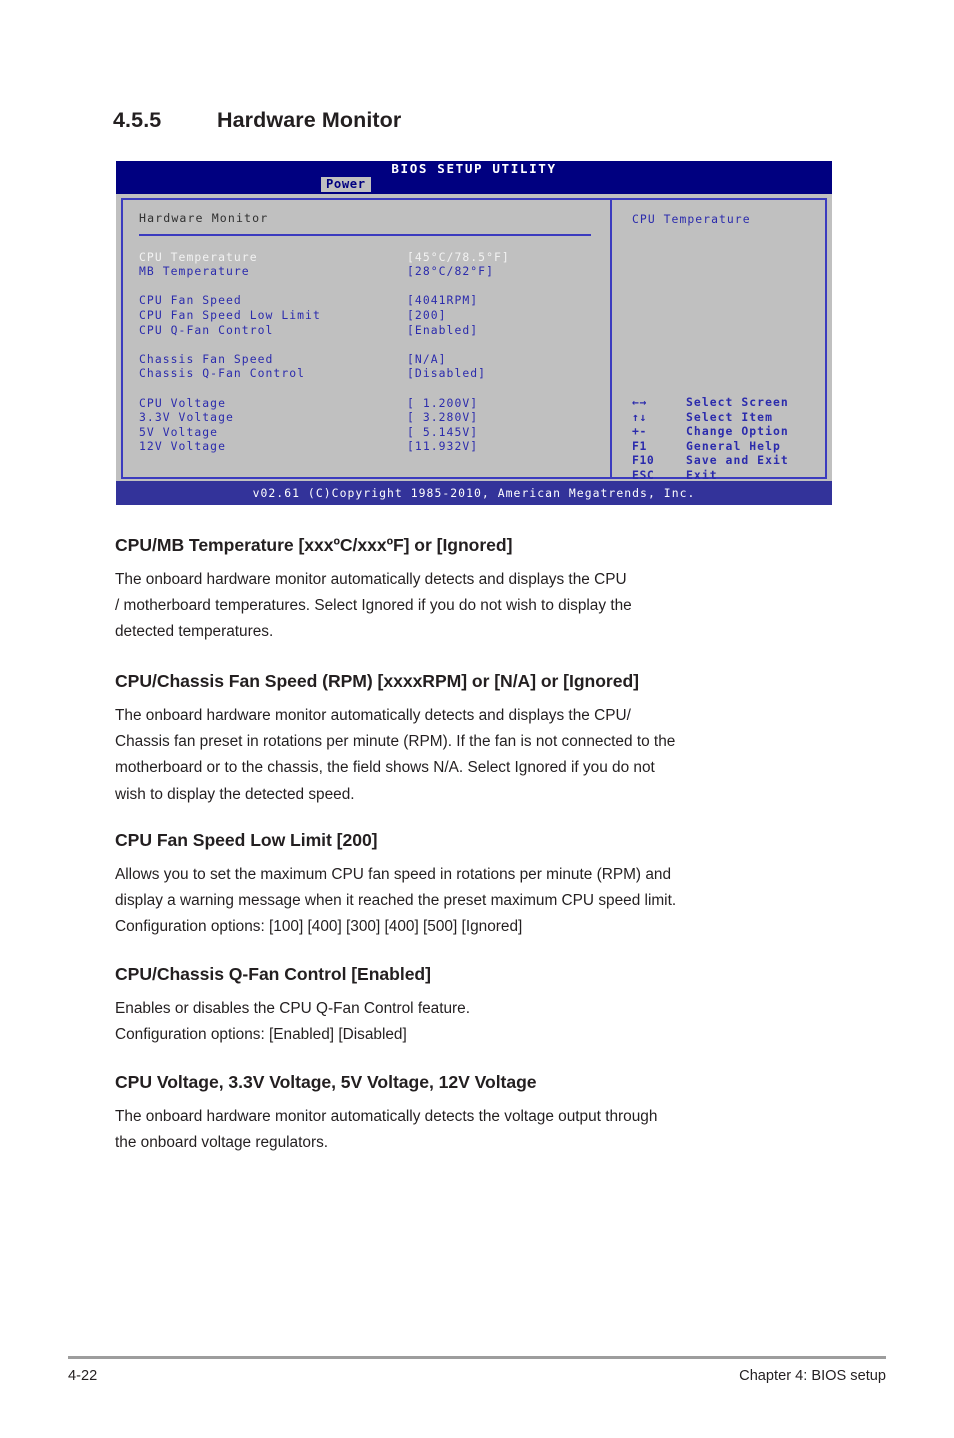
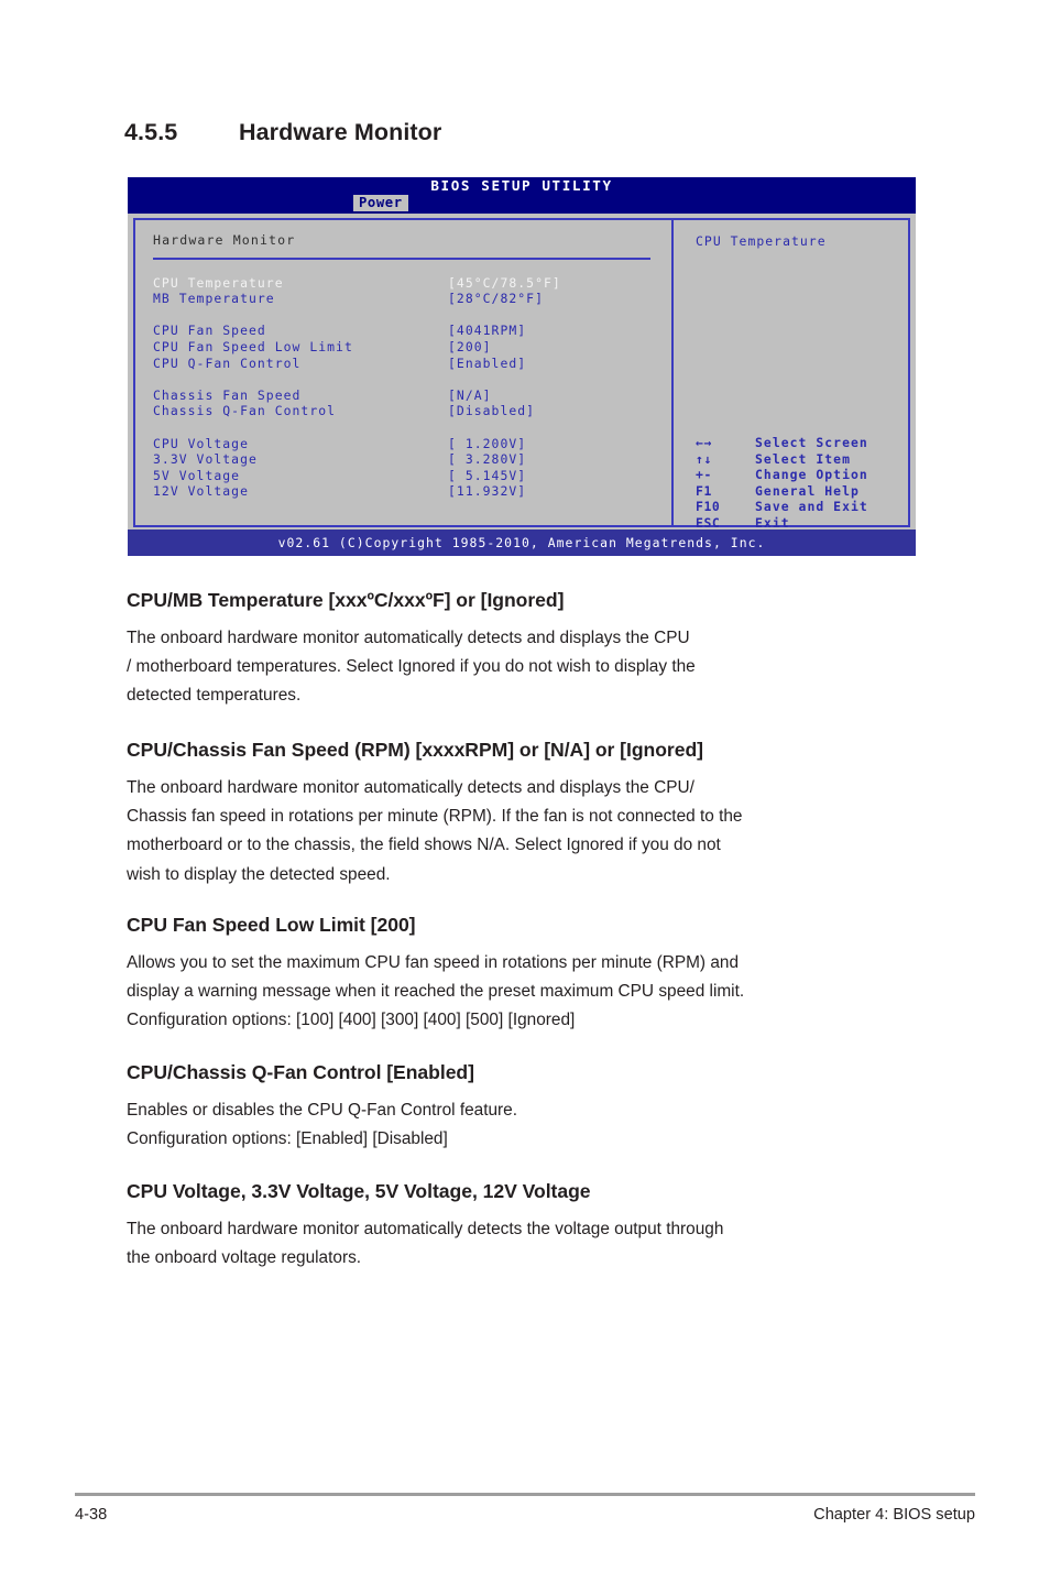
  4.5.5 Hardware Monitor
  BIOS SETUP UTILITY
  Power
  Hardware Monitor
  CPU Temperature [45°C/78.5°F]
  MB Temperature [28°C/82°F]
  CPU Fan Speed [4041RPM]
  CPU Fan Speed Low Limit [200]
  CPU Q-Fan Control [Enabled]
  Chassis Fan Speed [N/A]
  Chassis Q-Fan Control [Disabled]
  CPU Voltage [ 1.200V]
  3.3V Voltage [ 3.280V]
  5V Voltage [ 5.145V]
  12V Voltage [11.932V]
  CPU Temperature
  ←→ Select Screen
  ↑↓ Select Item
  +- Change Option
  F1 General Help
  F10 Save and Exit
  ESC Exit
  v02.61 (C)Copyright 1985-2010, American Megatrends, Inc.
  CPU/MB Temperature [xxxºC/xxxºF] or [Ignored]
  The onboard hardware monitor automatically detects and displays the CPU
  / motherboard temperatures. Select Ignored if you do not wish to display the
  detected temperatures.
  CPU/Chassis Fan Speed (RPM) [xxxxRPM] or [N/A] or [Ignored]
  The onboard hardware monitor automatically detects and displays the CPU/
- Chassis fan preset in rotations per minute (RPM). If the fan is not connected to the
+ Chassis fan speed in rotations per minute (RPM). If the fan is not connected to the
  motherboard or to the chassis, the field shows N/A. Select Ignored if you do not
  wish to display the detected speed.
  CPU Fan Speed Low Limit [200]
  Allows you to set the maximum CPU fan speed in rotations per minute (RPM) and
  display a warning message when it reached the preset maximum CPU speed limit.
  Configuration options: [100] [400] [300] [400] [500] [Ignored]
  CPU/Chassis Q-Fan Control [Enabled]
  Enables or disables the CPU Q-Fan Control feature.
  Configuration options: [Enabled] [Disabled]
  CPU Voltage, 3.3V Voltage, 5V Voltage, 12V Voltage
  The onboard hardware monitor automatically detects the voltage output through
  the onboard voltage regulators.
- 4-22
+ 4-38
  Chapter 4: BIOS setup
